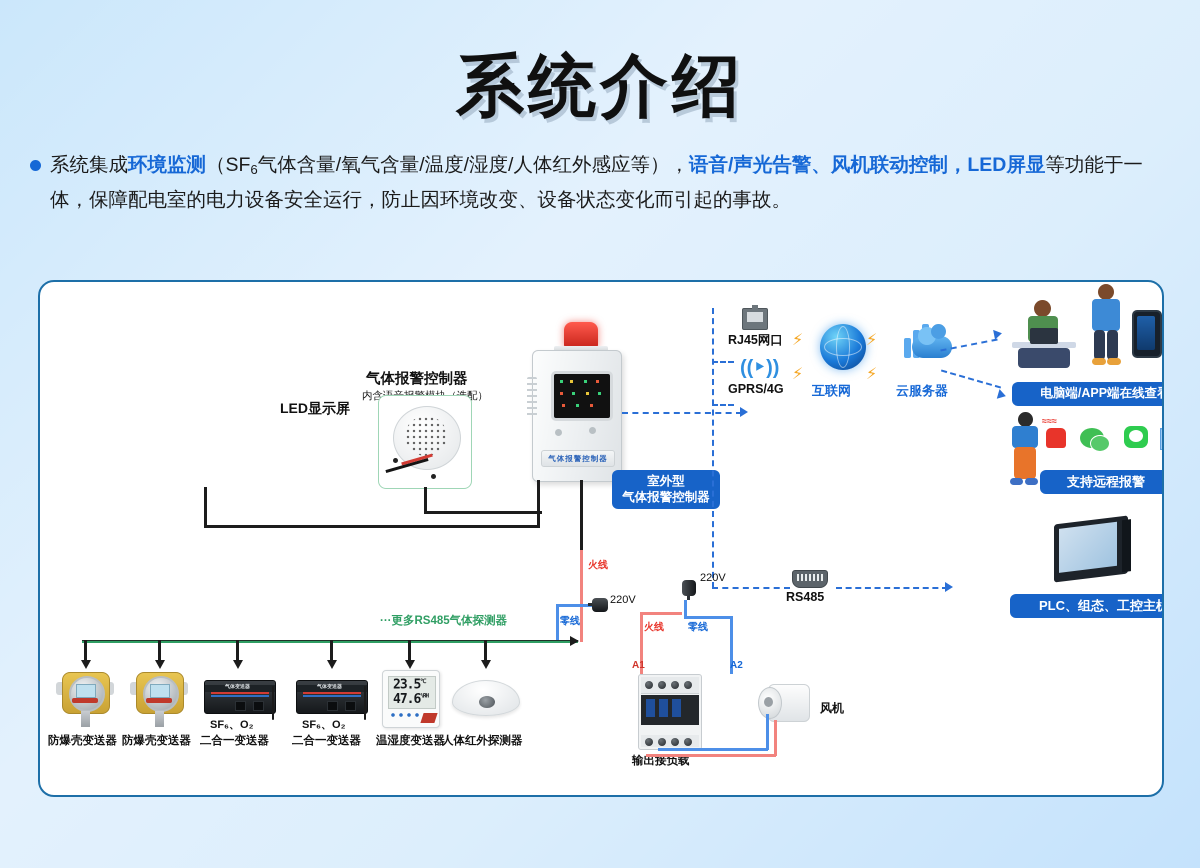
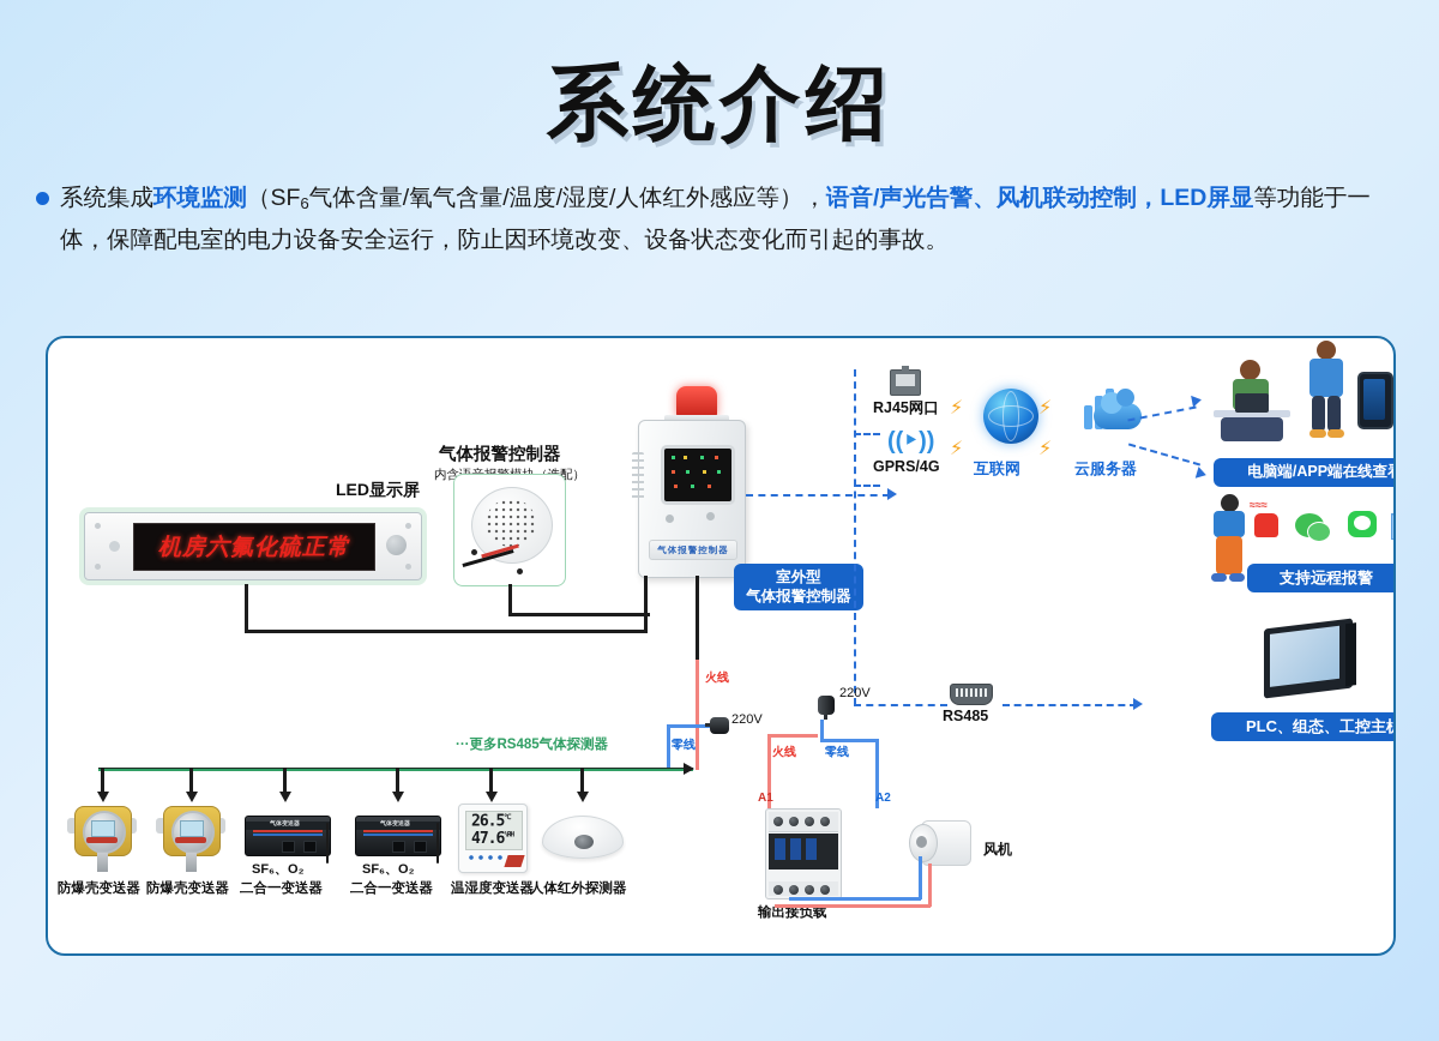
  系统介绍
  系统集成环境监测（SF6气体含量/氧气含量/温度/湿度/人体红外感应等），语音/声光告警、风机联动控制，LED屏显等功能于一体，保障配电室的电力设备安全运行，防止因环境改变、设备状态变化而引起的事故。
  LED显示屏
+ 机房六氟化硫正常
  气体报警控制器
  气体报警控制器
  室外型
  气体报警控制器
  RJ45网口
  ((‣))
  GPRS/4G
  ⚡
  ⚡
  ⚡
  ⚡
  互联网
  云服务器
  RS485
  电脑端/APP端在线查
  ≈≈≈
  支持远程报警
  PLC、组态、工控主
  火线
  零线
  220V
  220V
  火线
  零线
  A1
  A2
  输出接负载
  风机
  ···更多RS485气体探测器
  防爆壳变送器
  防爆壳变送器
  SF₆、O₂
  二合一变送器
  SF₆、O₂
  二合一变送器
- 23.5
+ 26.5
  温湿度变送器
  人体红外探测器
